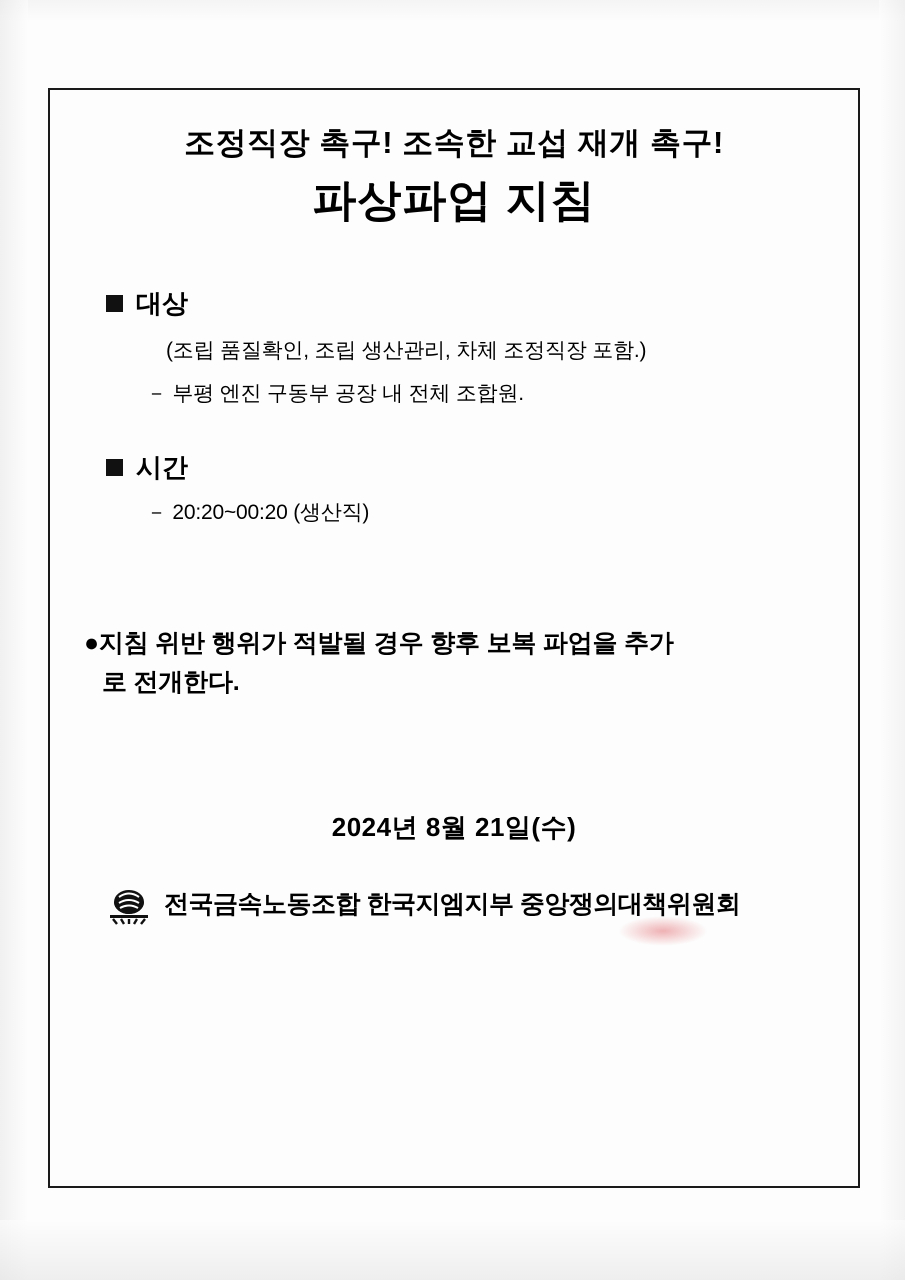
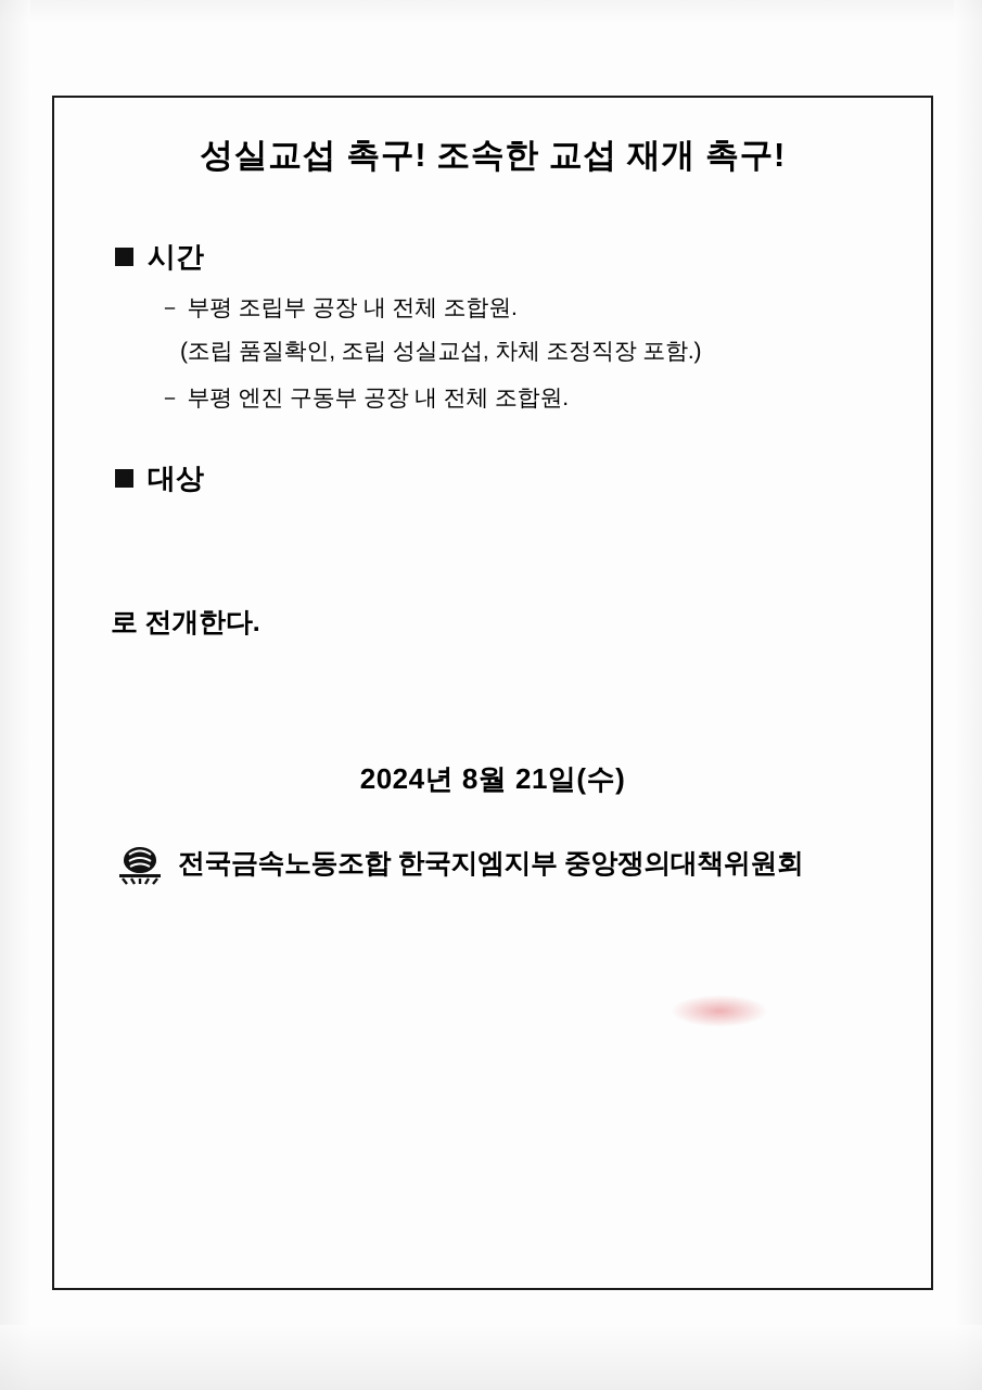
- 조정직장 촉구! 조속한 교섭 재개 촉구!
+ 성실교섭 촉구! 조속한 교섭 재개 촉구!
- 파상파업 지침
- 대상
+ 시간
+ － 부평 조립부 공장 내 전체 조합원.
- (조립 품질확인, 조립 생산관리, 차체 조정직장 포함.)
+ (조립 품질확인, 조립 성실교섭, 차체 조정직장 포함.)
  － 부평 엔진 구동부 공장 내 전체 조합원.
- 시간
+ 대상
- － 20:20~00:20 (생산직)
- ●지침 위반 행위가 적발될 경우 향후 보복 파업을 추가
  로 전개한다.
  2024년 8월 21일(수)
  전국금속노동조합 한국지엠지부 중앙쟁의대책위원회
